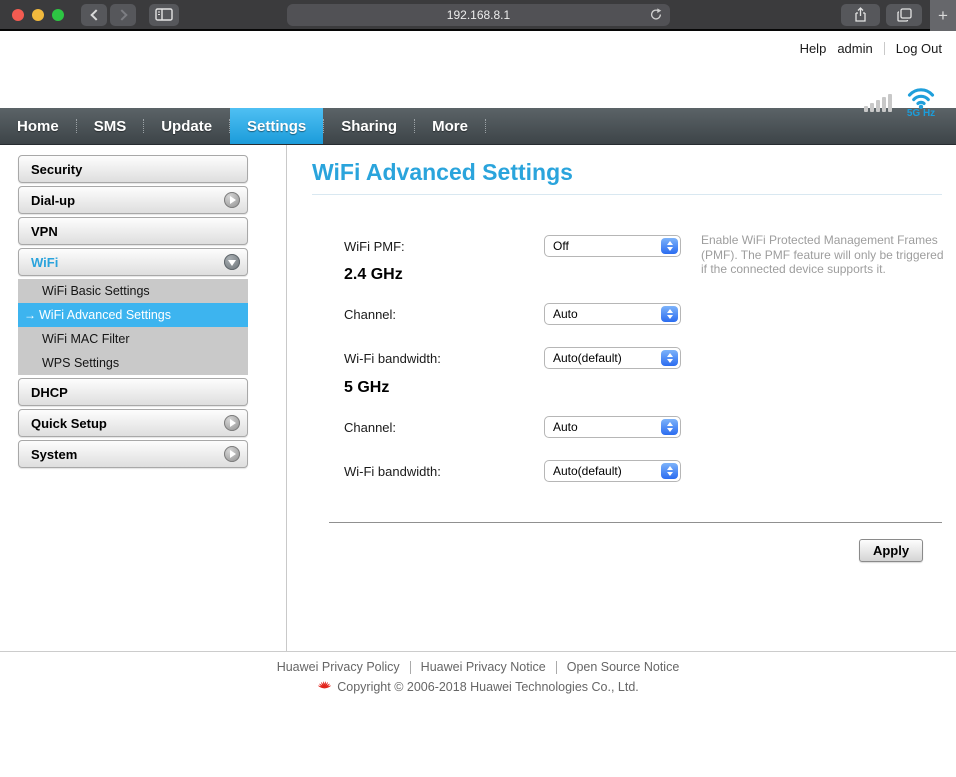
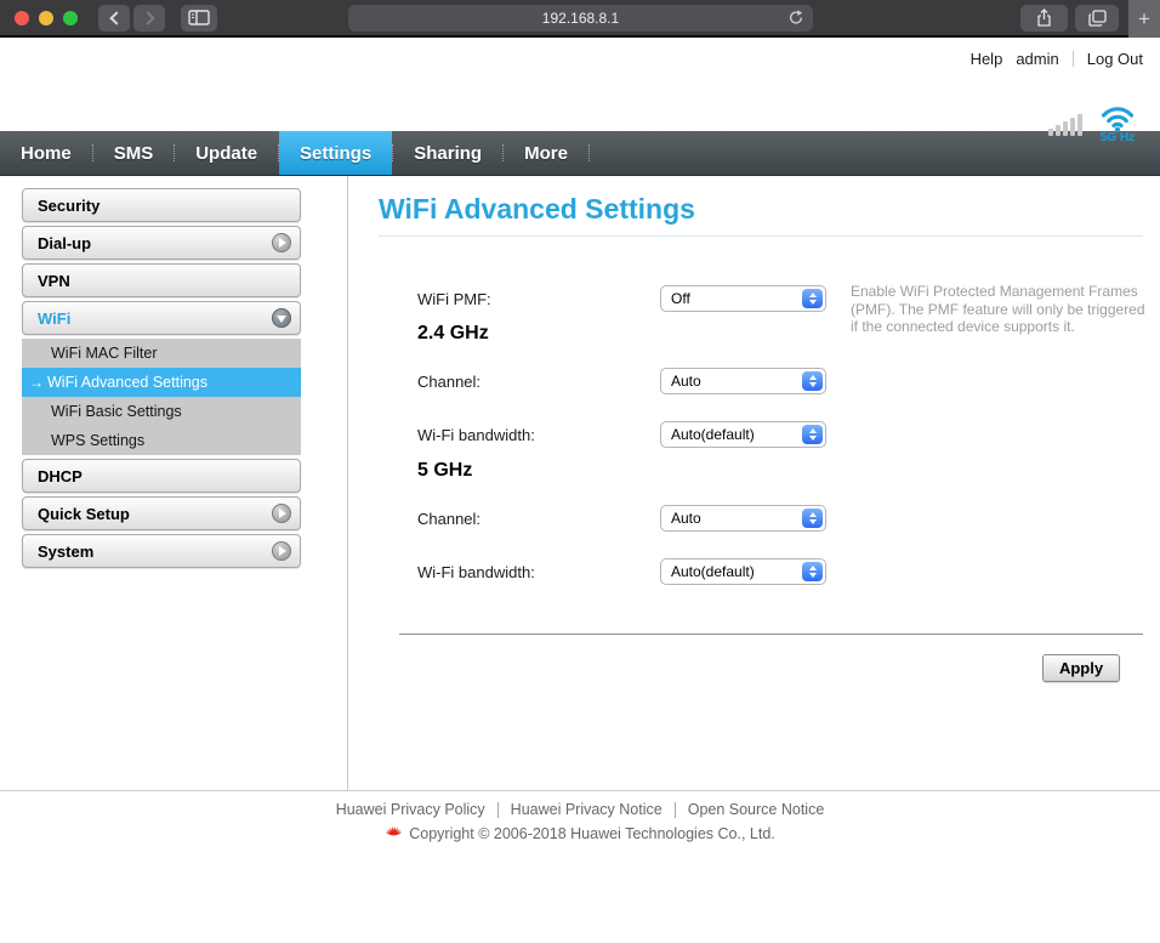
  192.168.8.1
  +
  Help
  admin
  Log Out
  5G Hz
  Home
  SMS
  Update
  Settings
  Sharing
  More
  Security
  Dial-up
  VPN
  WiFi
- WiFi Basic Settings
+ WiFi MAC Filter
  →
  WiFi Advanced Settings
- WiFi MAC Filter
+ WiFi Basic Settings
  WPS Settings
  DHCP
  Quick Setup
  System
  WiFi Advanced Settings
  Enable WiFi Protected Management Frames (PMF). The PMF feature will only be triggered if the connected device supports it.
  WiFi PMF:
  Off
  2.4 GHz
  Channel:
  Auto
  Wi-Fi bandwidth:
  Auto(default)
  5 GHz
  Channel:
  Auto
  Wi-Fi bandwidth:
  Auto(default)
  Apply
  Huawei Privacy Policy
  Huawei Privacy Notice
  Open Source Notice
  Copyright © 2006-2018 Huawei Technologies Co., Ltd.
